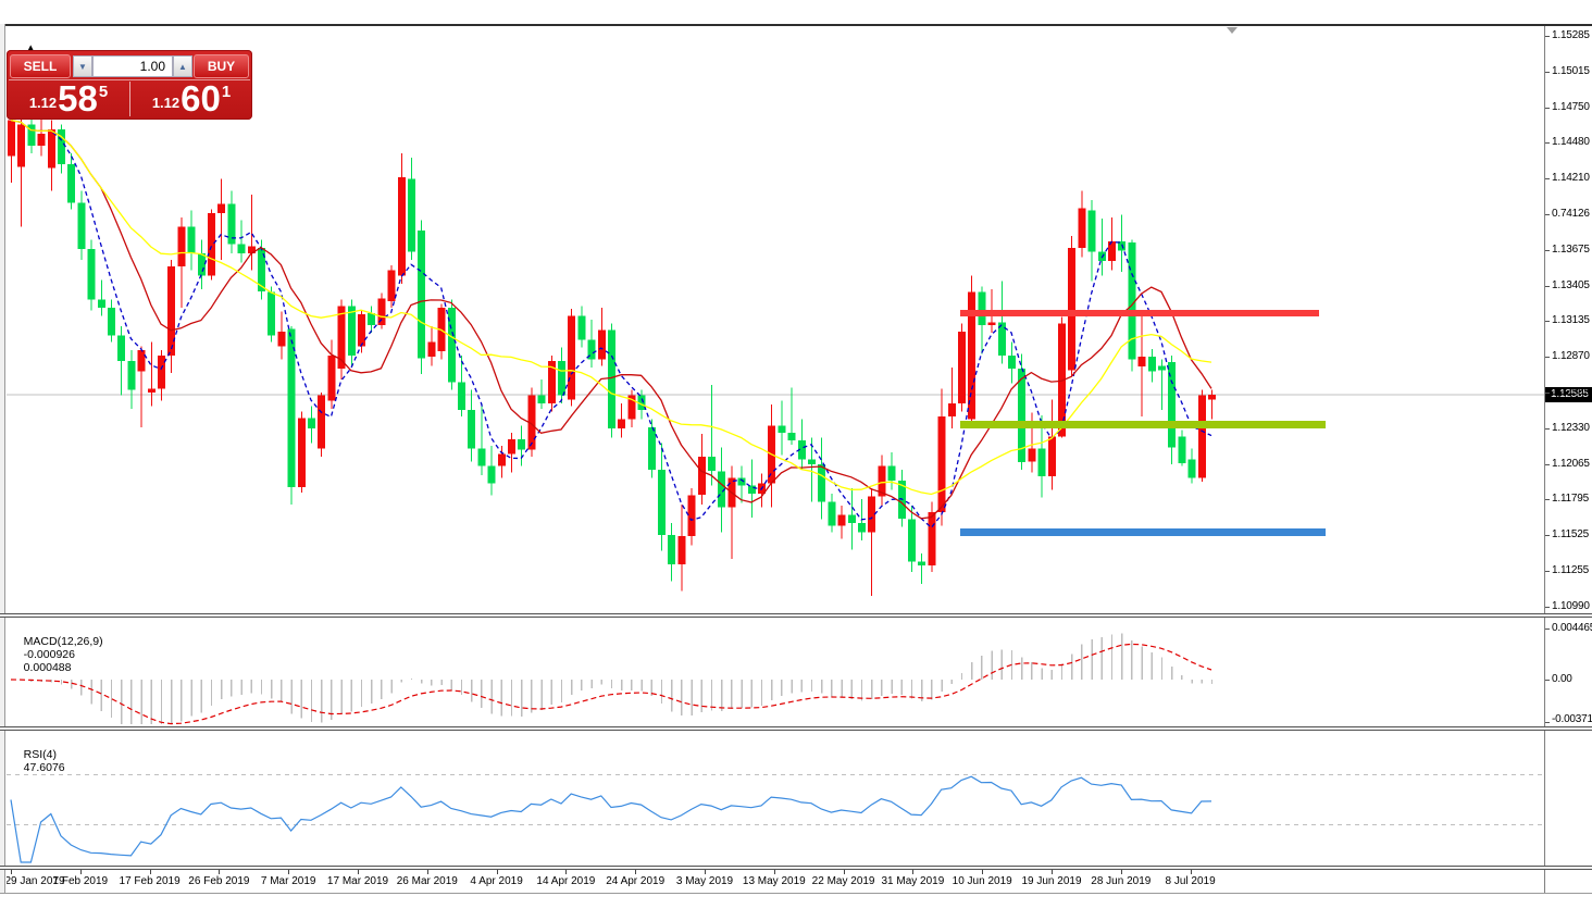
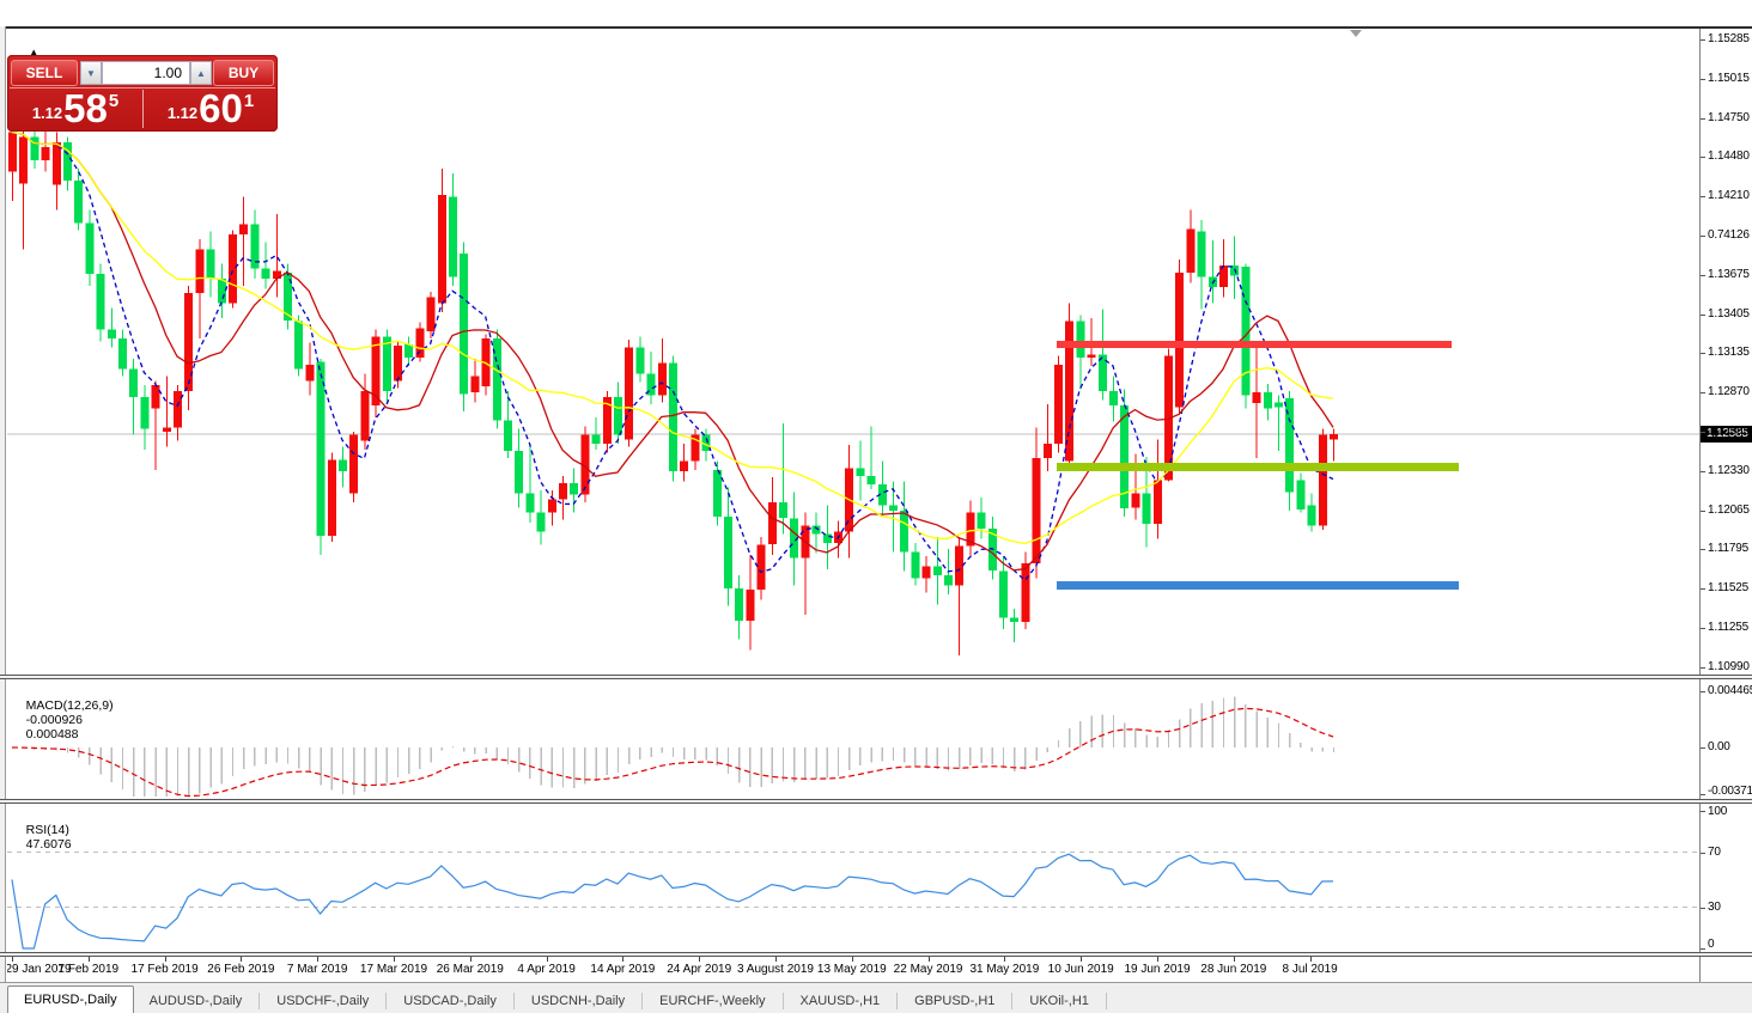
  SELL
  ▼
  1.00
  ▲
  BUY
  1.12
  58
  5
  1.12
  60
  1
  1.12585
  1.15285
  1.15015
  1.14750
  1.14480
  1.14210
  0.74126
  1.13675
  1.13405
  1.13135
  1.12870
  1.12330
  1.12065
  1.11795
  1.11525
  1.11255
  1.10990
  MACD(12,26,9) -0.000926 0.000488
  0.00446
  0.00
  -0.00371
- RSI(4) 47.6076
+ RSI(14) 47.6076
+ 100
+ 70
+ 30
+ 0
  29 Jan 2019
  7 Feb 2019
  17 Feb 2019
  26 Feb 2019
  7 Mar 2019
  17 Mar 2019
  26 Mar 2019
  4 Apr 2019
  14 Apr 2019
  24 Apr 2019
- 3 May 2019
+ 3 August 2019
  13 May 2019
  22 May 2019
  31 May 2019
  10 Jun 2019
  19 Jun 2019
  28 Jun 2019
  8 Jul 2019
+ EURUSD-,Daily
+ AUDUSD-,Daily
+ USDCHF-,Daily
+ USDCAD-,Daily
+ USDCNH-,Daily
+ EURCHF-,Weekly
+ XAUUSD-,H1
+ GBPUSD-,H1
+ UKOil-,H1
